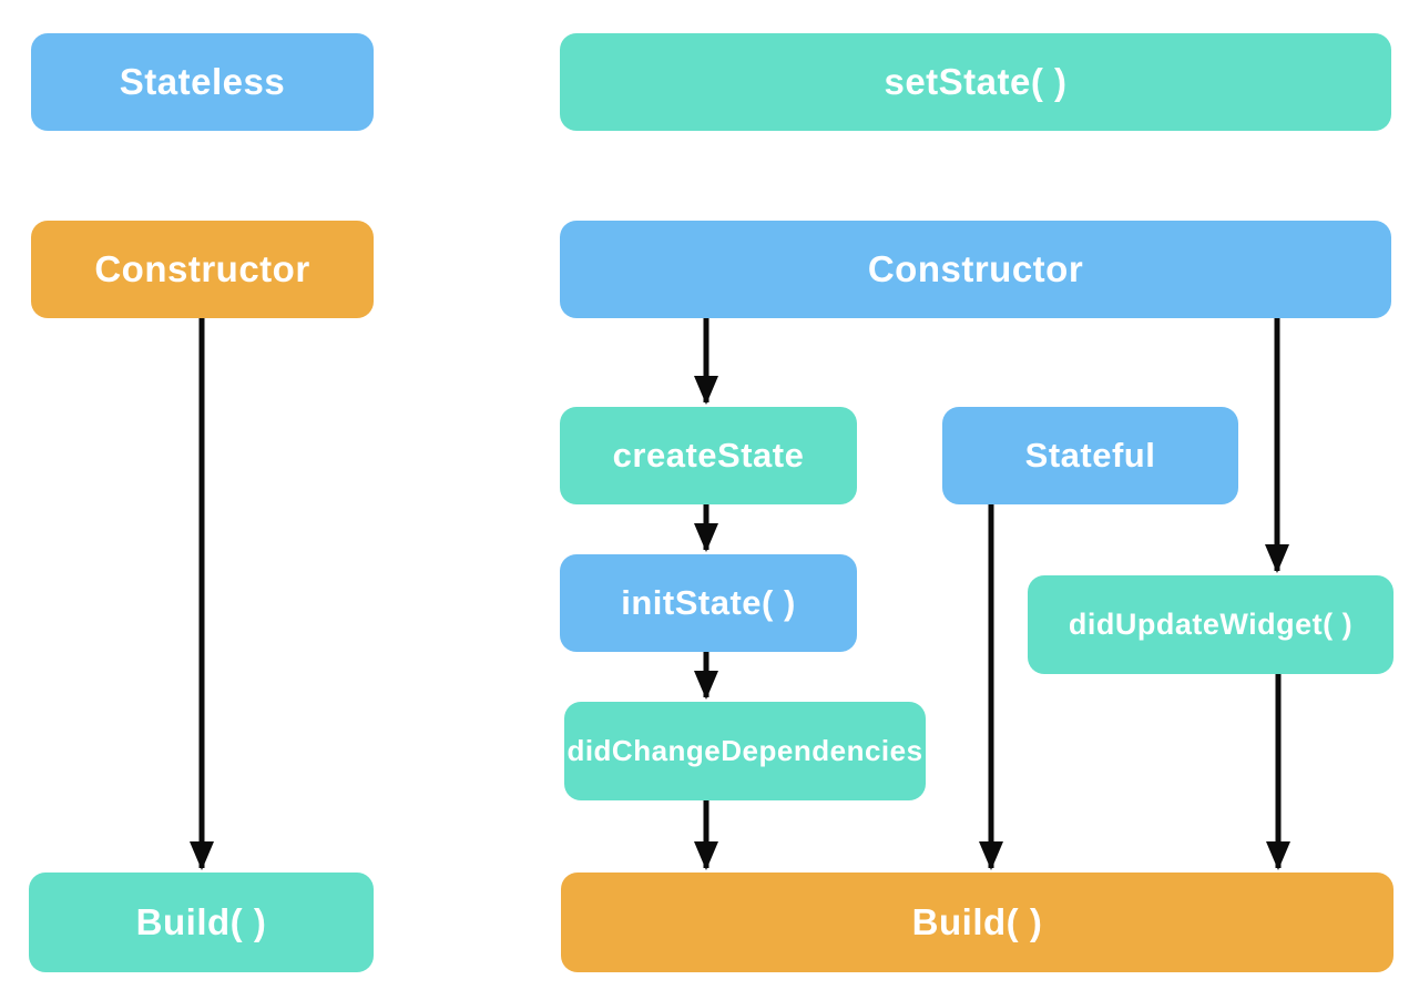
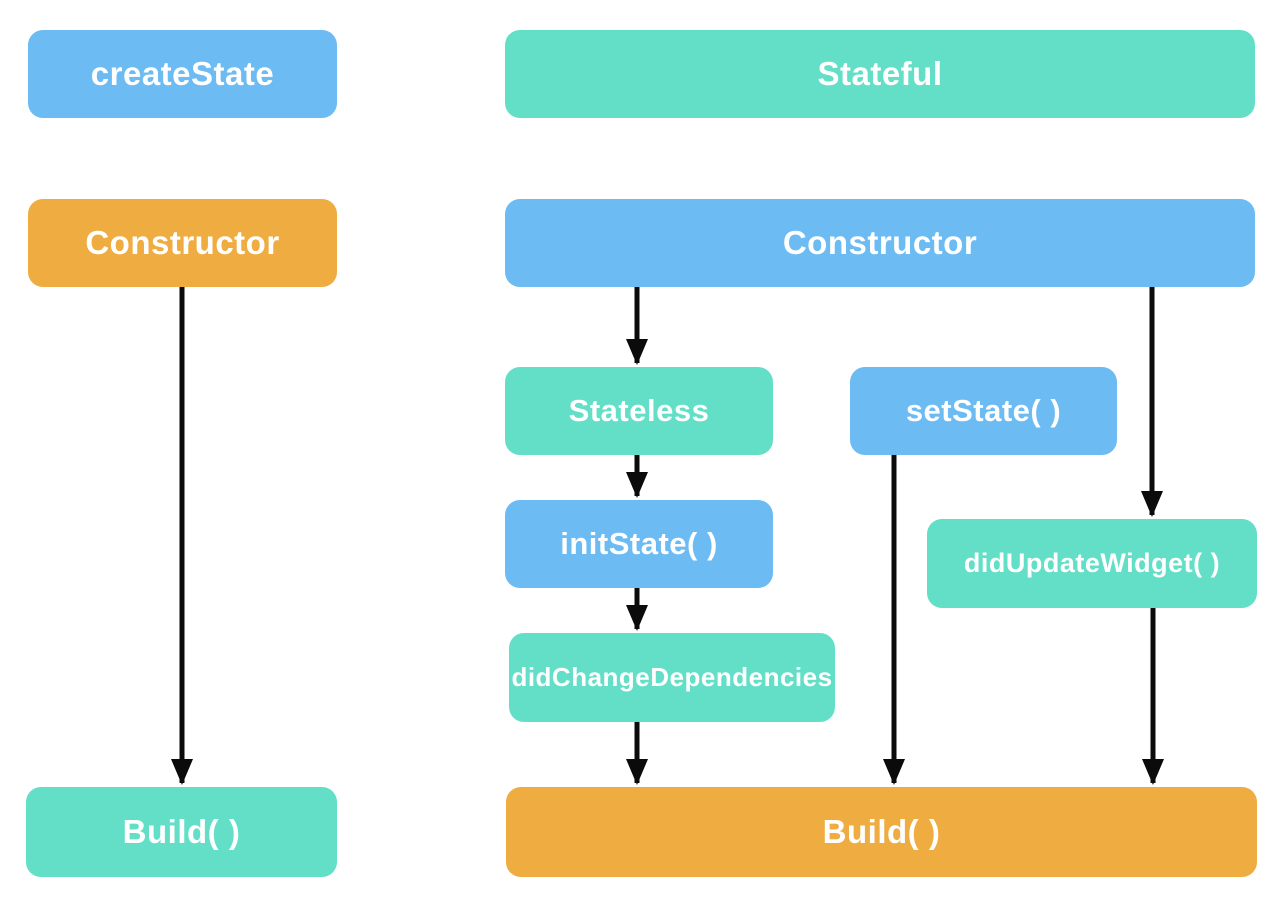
- Stateless
+ createState
- setState( )
+ Stateful
  Constructor
  Constructor
- createState
+ Stateless
- Stateful
+ setState( )
  initState( )
  didUpdateWidget( )
  didChangeDependencies
  Build( )
  Build( )
